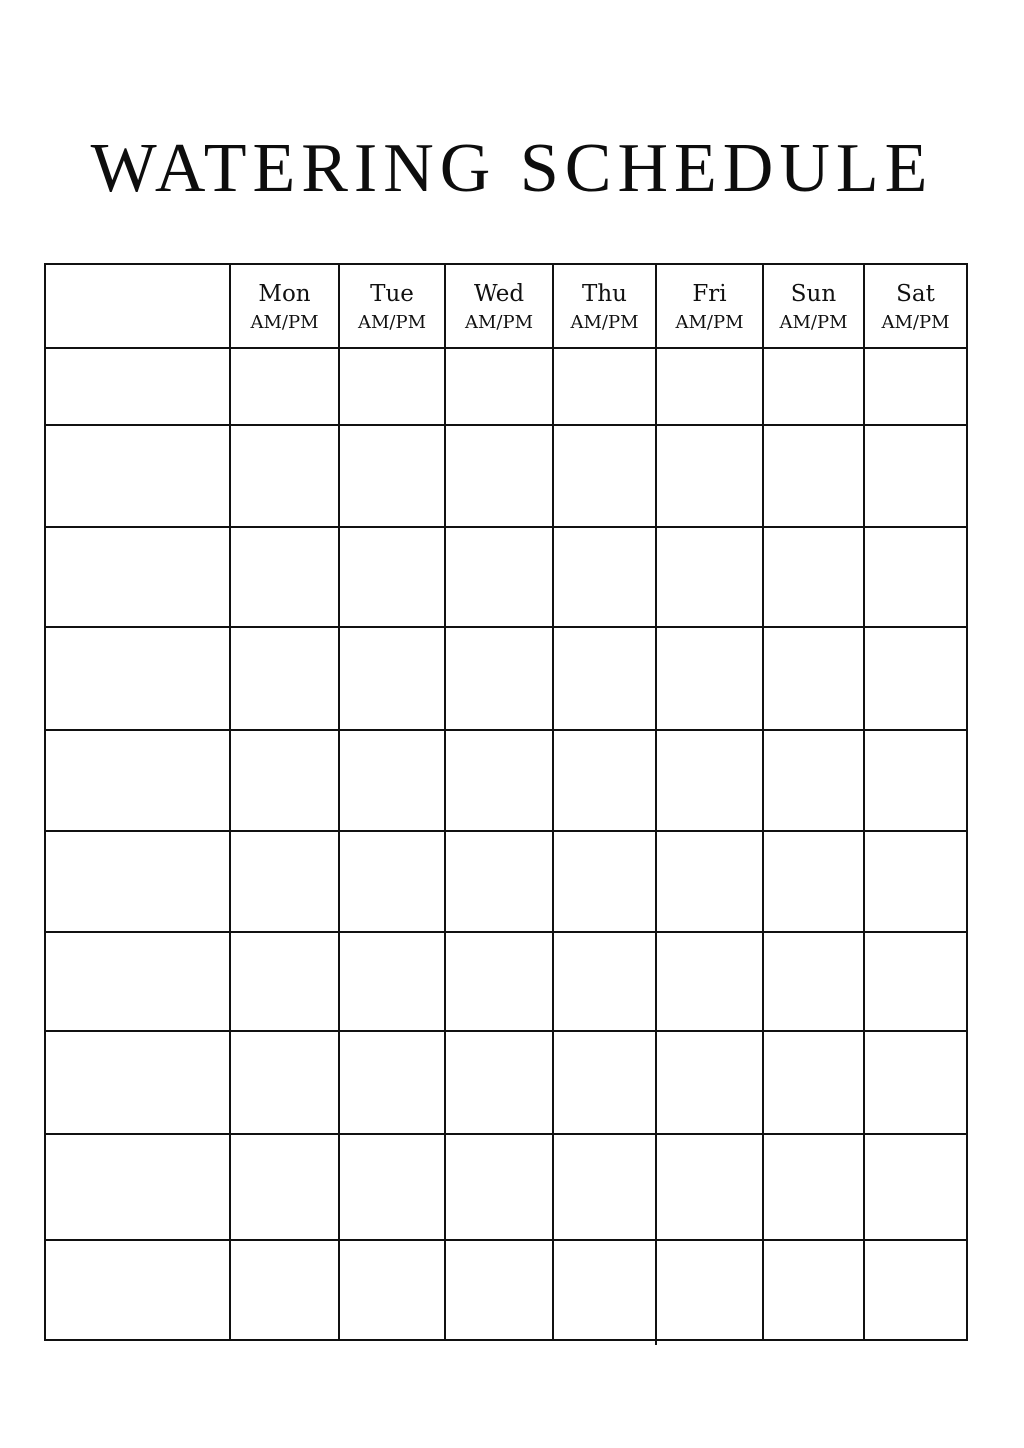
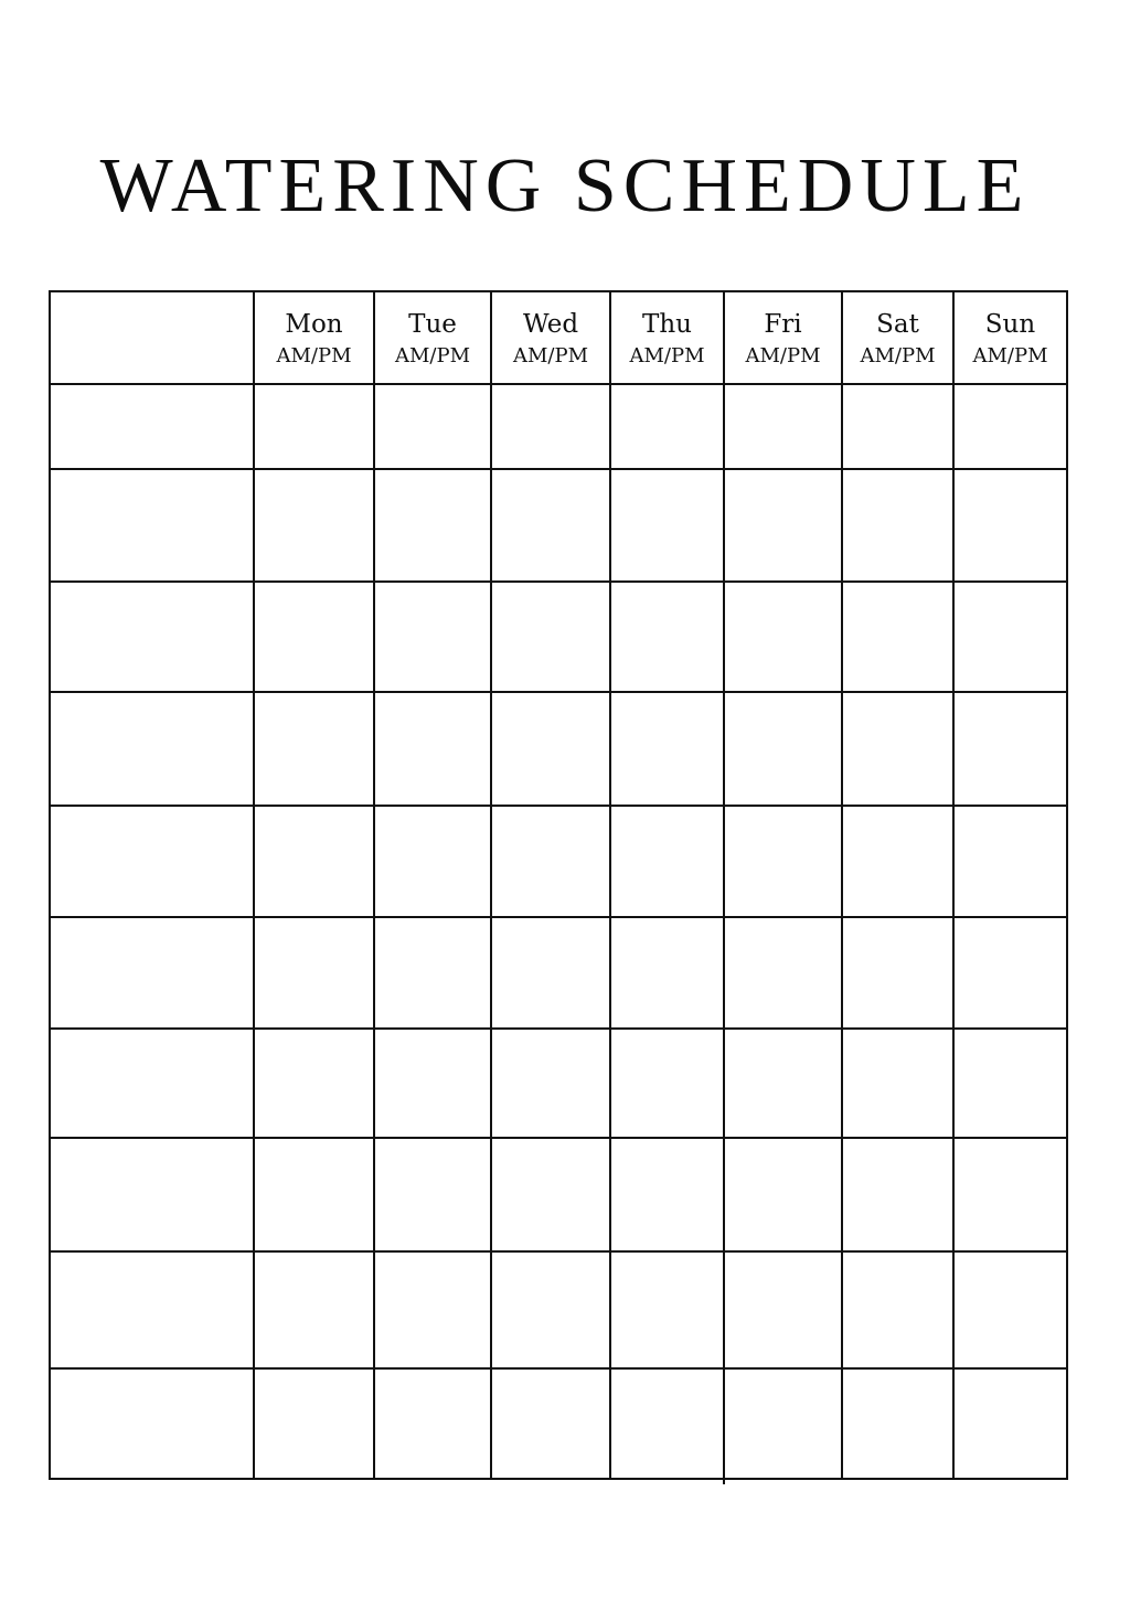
  WATERING SCHEDULE
  Mon
  AM/PM
  Tue
  AM/PM
  Wed
  AM/PM
  Thu
  AM/PM
  Fri
  AM/PM
- Sun
+ Sat
  AM/PM
- Sat
+ Sun
  AM/PM
